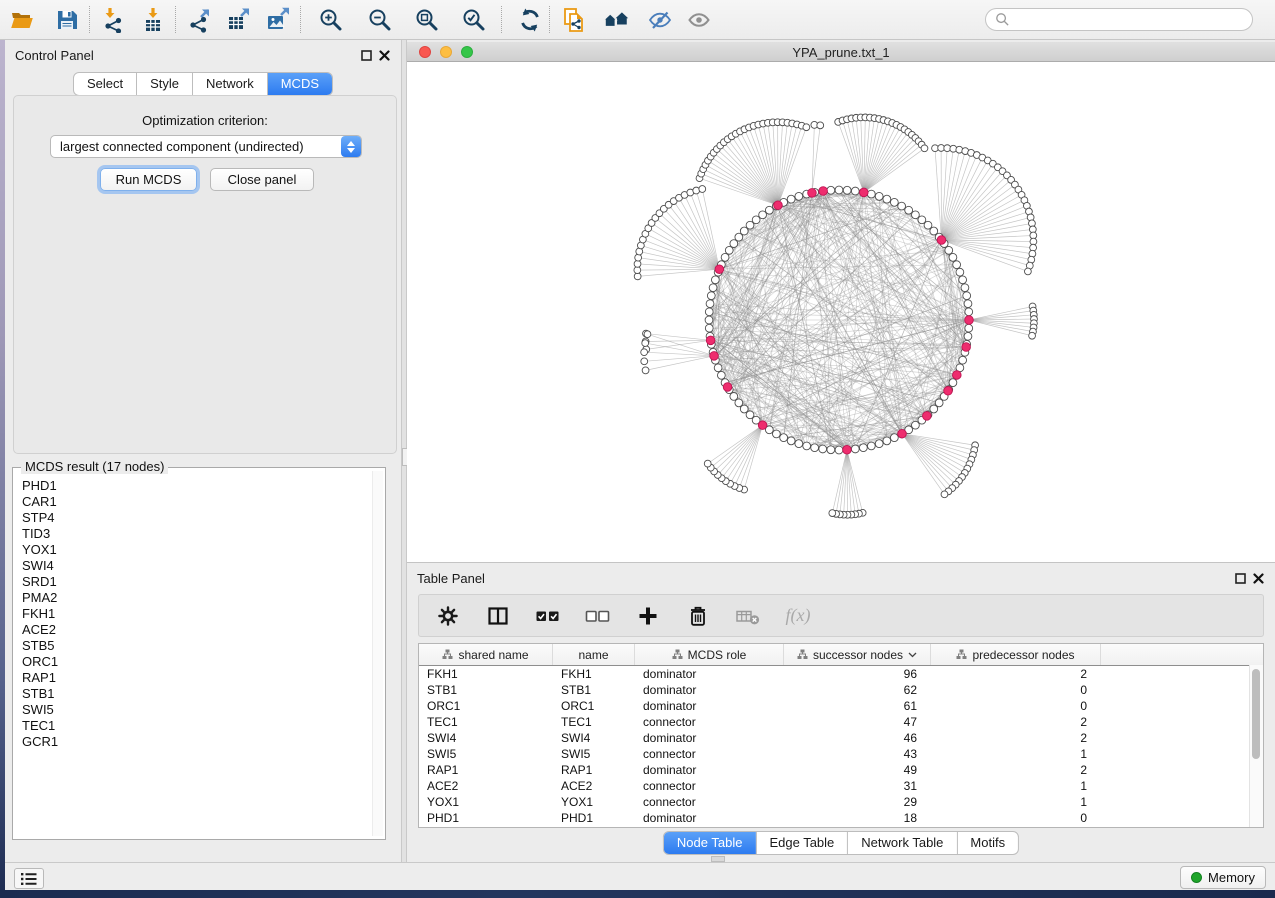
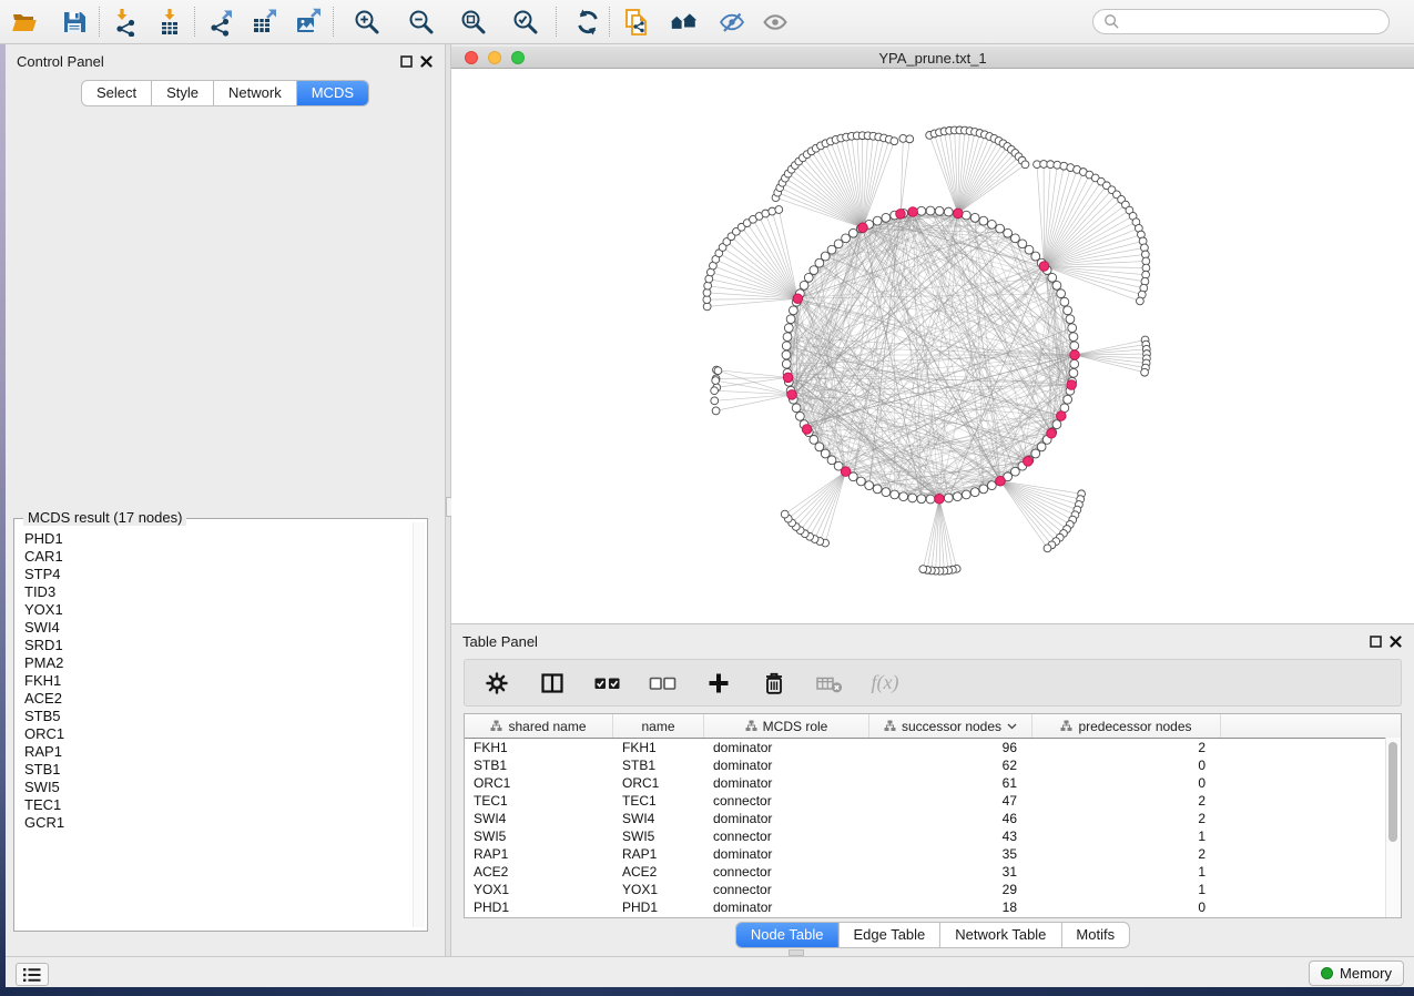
  Control Panel
  Select
  Style
  Network
  MCDS
- Optimization criterion:
- largest connected component (undirected)
- Run MCDS
- Close panel
  MCDS result (17 nodes)
  PHD1
  CAR1
  STP4
  TID3
  YOX1
  SWI4
  SRD1
  PMA2
  FKH1
  ACE2
  STB5
  ORC1
  RAP1
  STB1
  SWI5
  TEC1
  GCR1
  YPA_prune.txt_1
  Table Panel
  f(x)
  shared name
  name
  MCDS role
  successor nodes
  predecessor nodes
  FKH1
  FKH1
  dominator
  96
  2
  STB1
  STB1
  dominator
  62
  0
  ORC1
  ORC1
  dominator
  61
  0
  TEC1
  TEC1
  connector
  47
  2
  SWI4
  SWI4
  dominator
  46
  2
  SWI5
  SWI5
  connector
  43
  1
  RAP1
  RAP1
  dominator
- 49
+ 35
  2
  ACE2
  ACE2
  connector
  31
  1
  YOX1
  YOX1
  connector
  29
  1
  PHD1
  PHD1
  dominator
  18
  0
  Node Table
  Edge Table
  Network Table
  Motifs
  Memory
